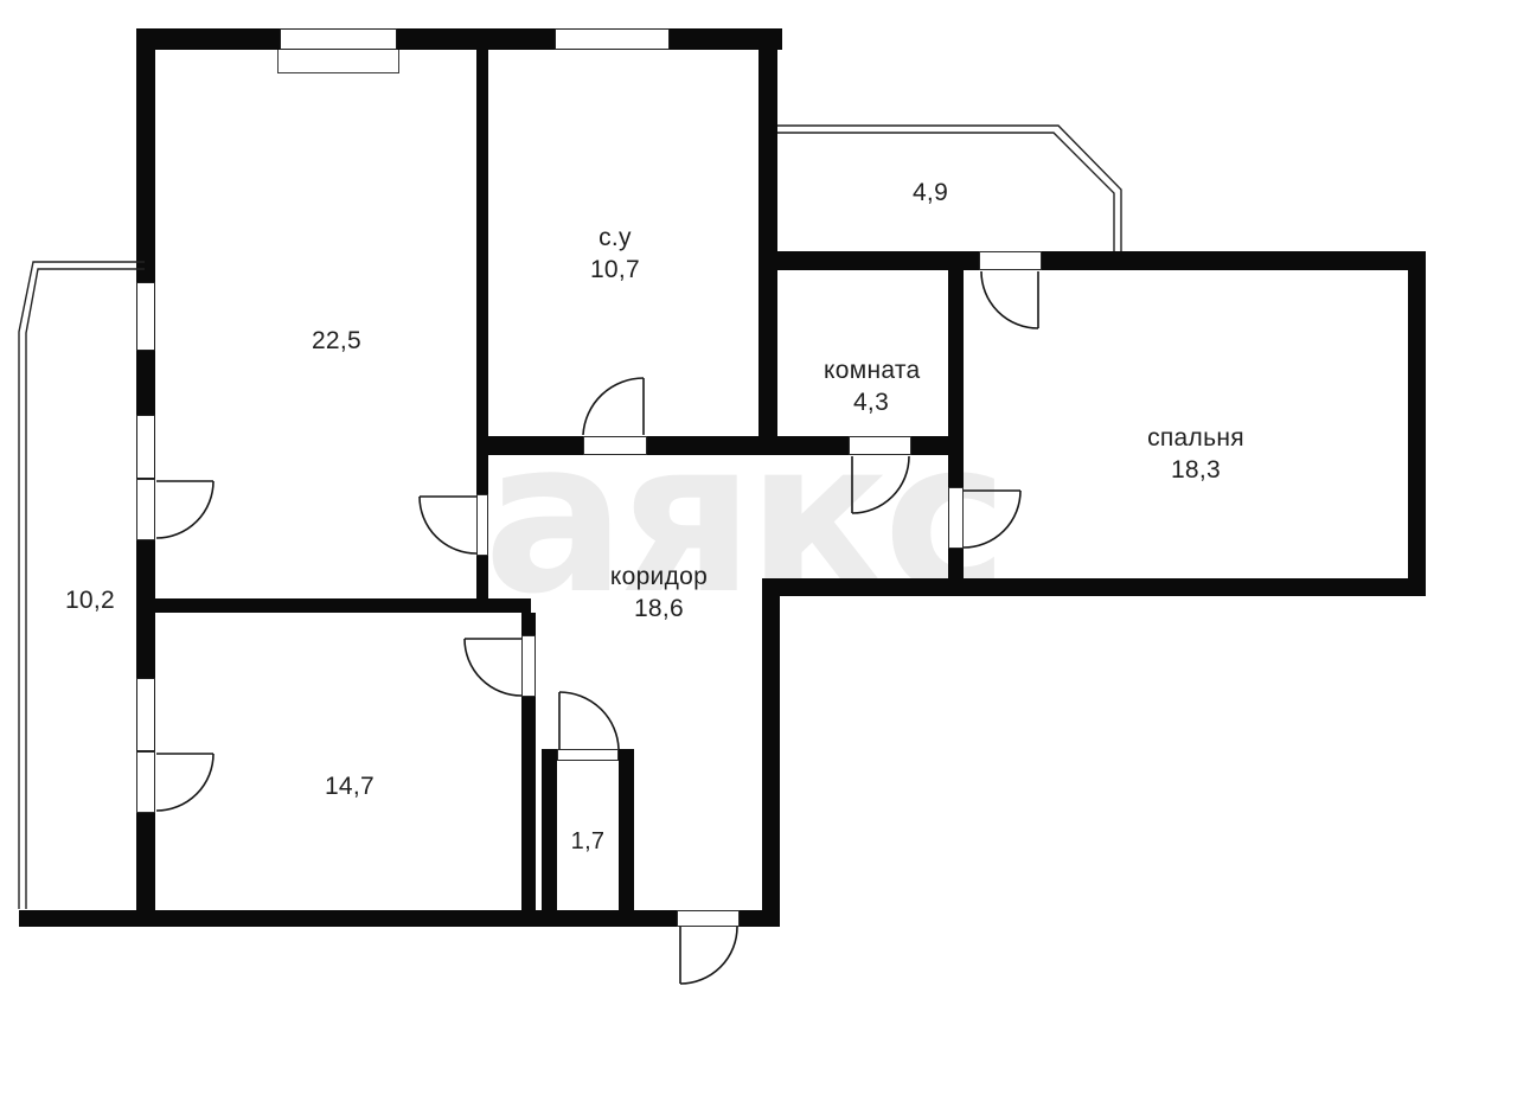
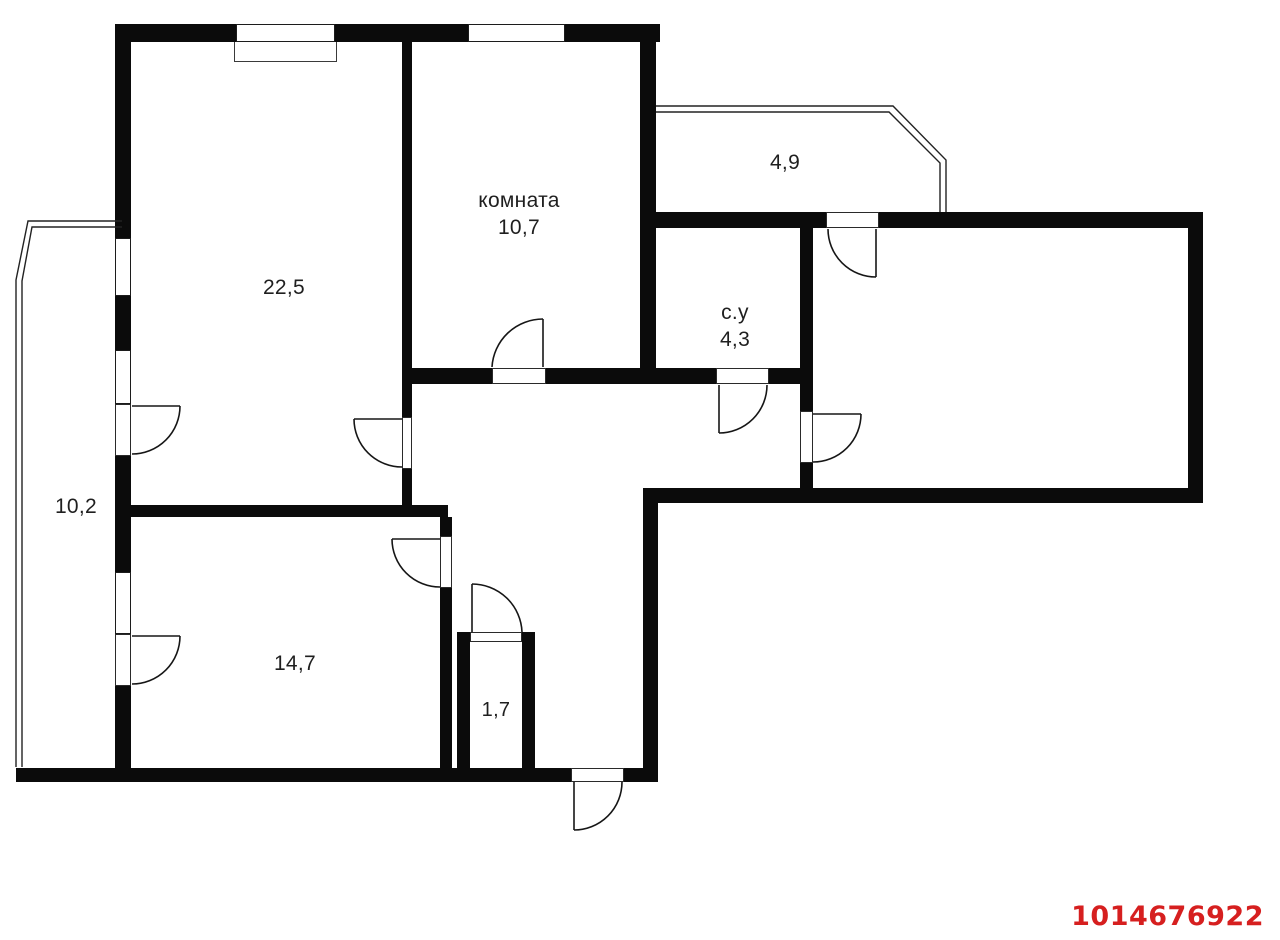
- аякс
  22,5
- с.у
+ комната
  10,7
- комната
+ с.у
  4,3
- спальня
- 18,3
- коридор
- 18,6
  14,7
  1,7
  10,2
  4,9
+ 1014676922
